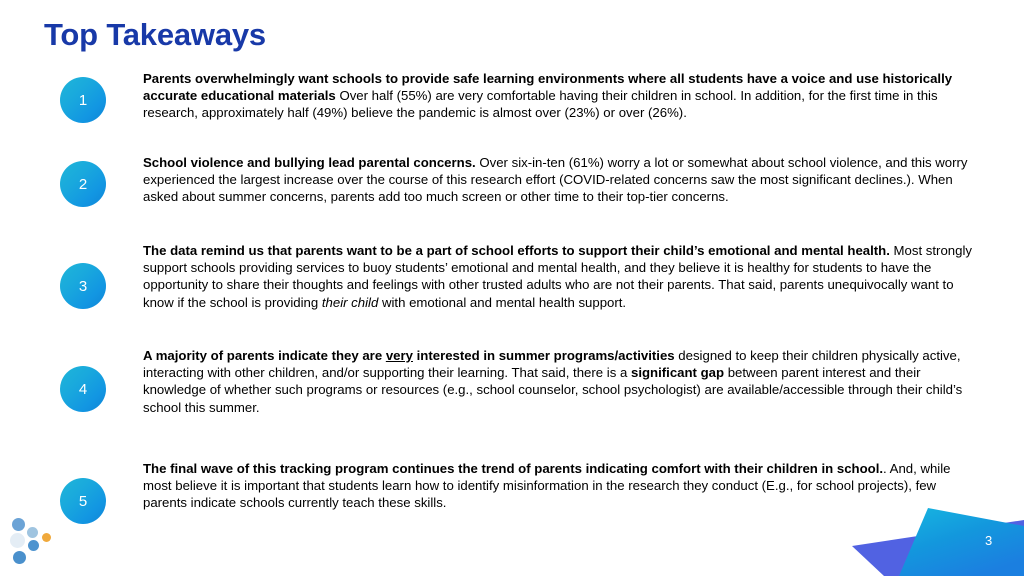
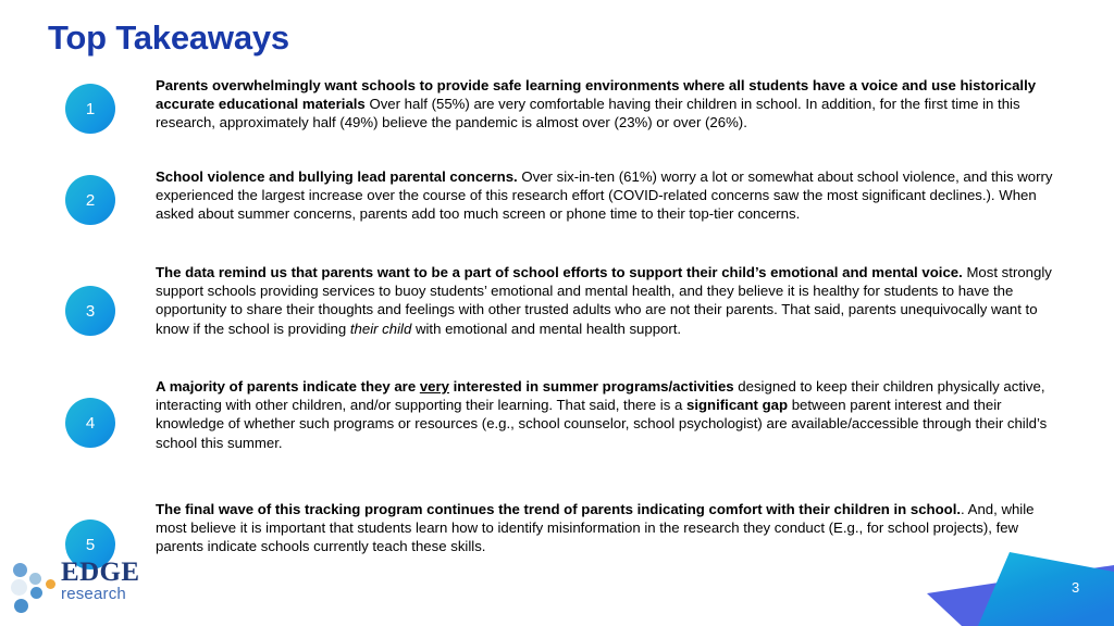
  Top Takeaways
  1
  Parents overwhelmingly want schools to provide safe learning environments where all students have a voice and use historically accurate educational materials Over half (55%) are very comfortable having their children in school. In addition, for the first time in this research, approximately half (49%) believe the pandemic is almost over (23%) or over (26%).
  2
- School violence and bullying lead parental concerns. Over six-in-ten (61%) worry a lot or somewhat about school violence, and this worry experienced the largest increase over the course of this research effort (COVID-related concerns saw the most significant declines.). When asked about summer concerns, parents add too much screen or other time to their top-tier concerns.
+ School violence and bullying lead parental concerns. Over six-in-ten (61%) worry a lot or somewhat about school violence, and this worry experienced the largest increase over the course of this research effort (COVID-related concerns saw the most significant declines.). When asked about summer concerns, parents add too much screen or phone time to their top-tier concerns.
  3
- The data remind us that parents want to be a part of school efforts to support their child’s emotional and mental health. Most strongly support schools providing services to buoy students’ emotional and mental health, and they believe it is healthy for students to have the opportunity to share their thoughts and feelings with other trusted adults who are not their parents. That said, parents unequivocally want to know if the school is providing their child with emotional and mental health support.
+ The data remind us that parents want to be a part of school efforts to support their child’s emotional and mental voice. Most strongly support schools providing services to buoy students’ emotional and mental health, and they believe it is healthy for students to have the opportunity to share their thoughts and feelings with other trusted adults who are not their parents. That said, parents unequivocally want to know if the school is providing their child with emotional and mental health support.
  4
  A majority of parents indicate they are very interested in summer programs/activities designed to keep their children physically active, interacting with other children, and/or supporting their learning. That said, there is a significant gap between parent interest and their knowledge of whether such programs or resources (e.g., school counselor, school psychologist) are available/accessible through their child’s school this summer.
  5
  The final wave of this tracking program continues the trend of parents indicating comfort with their children in school.. And, while most believe it is important that students learn how to identify misinformation in the research they conduct (E.g., for school projects), few parents indicate schools currently teach these skills.
+ EDGE
+ research
  3
